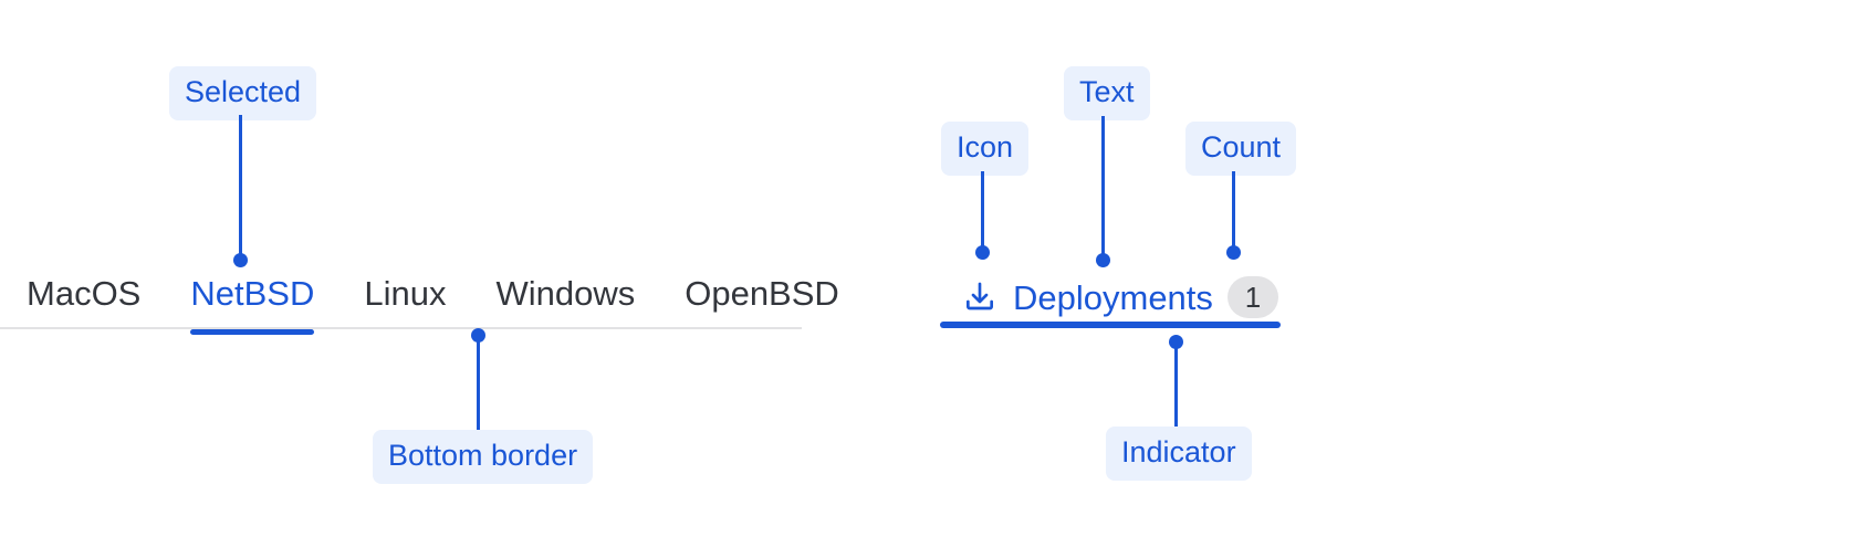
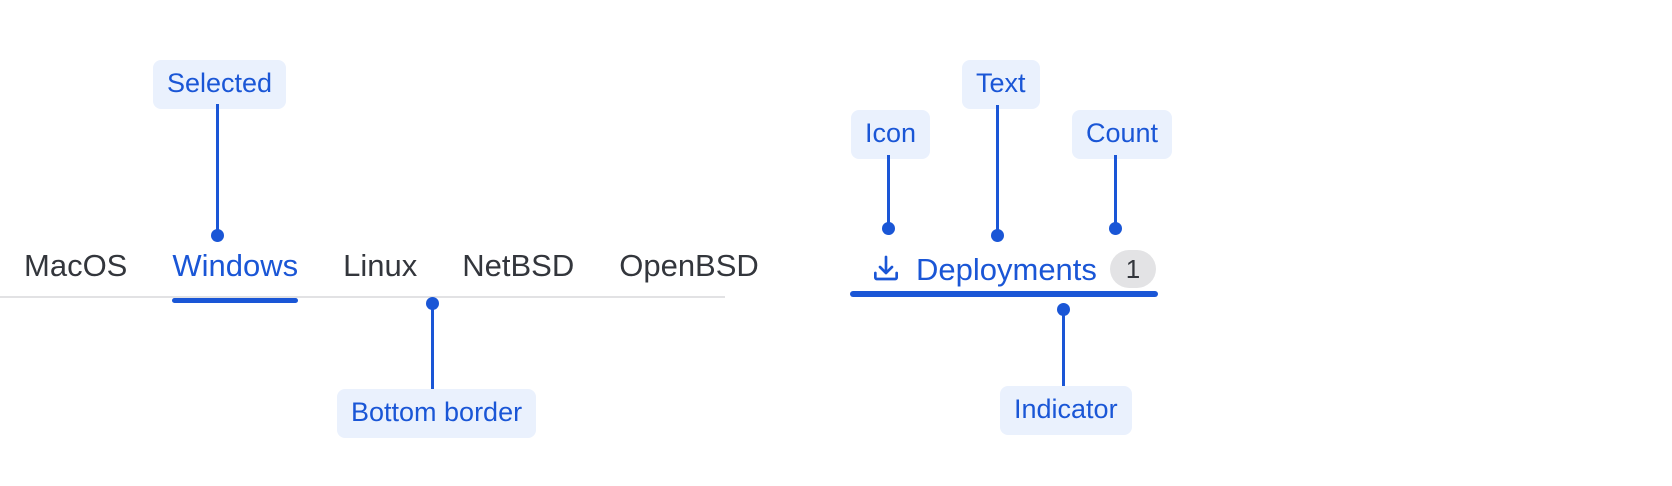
  Selected
  MacOS
- NetBSD
+ Windows
  Linux
- Windows
+ NetBSD
  OpenBSD
  Bottom border
  Icon
  Text
  Count
  Deployments
  1
  Indicator
